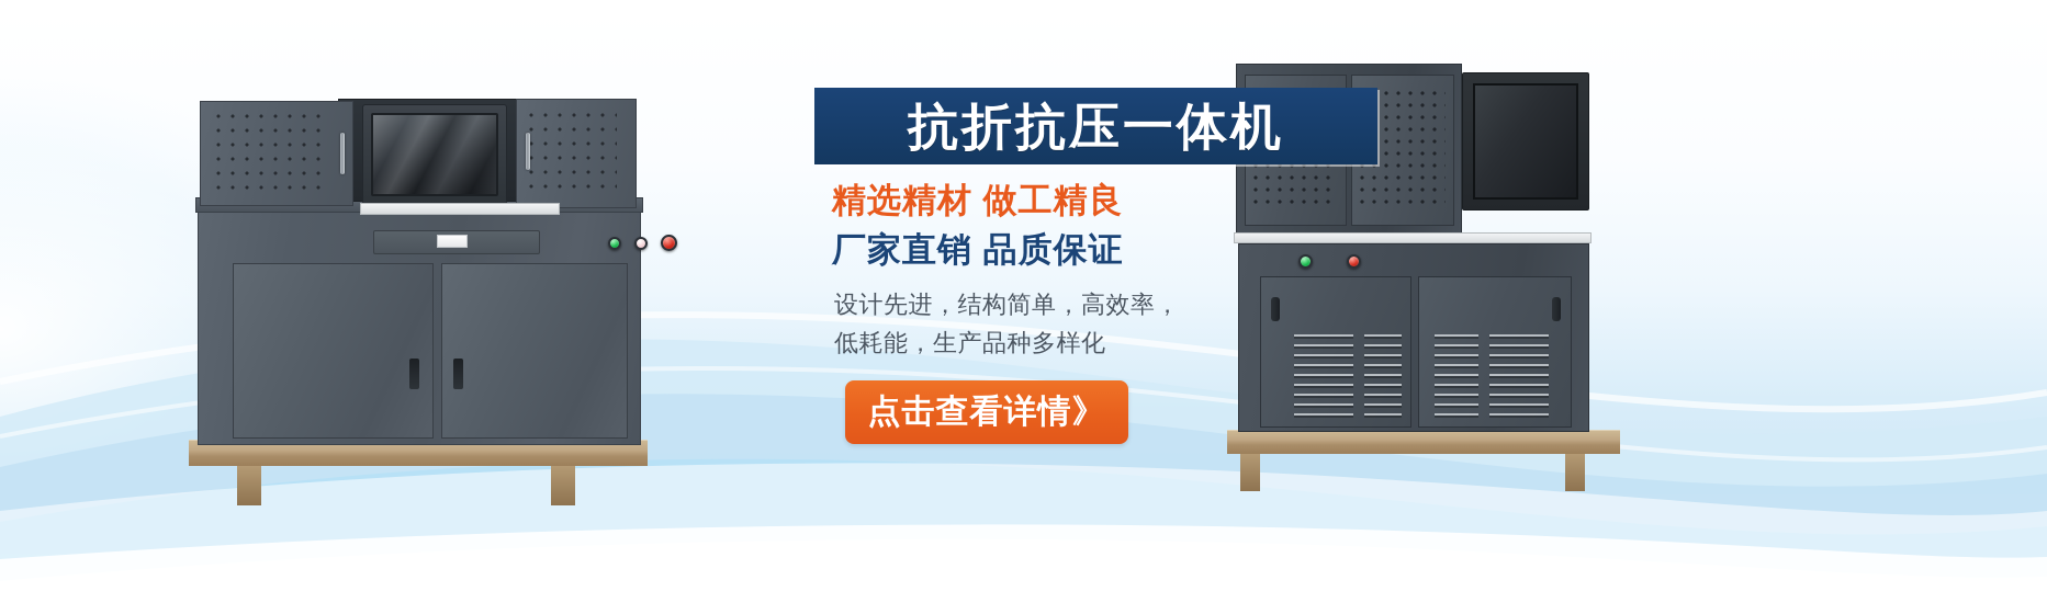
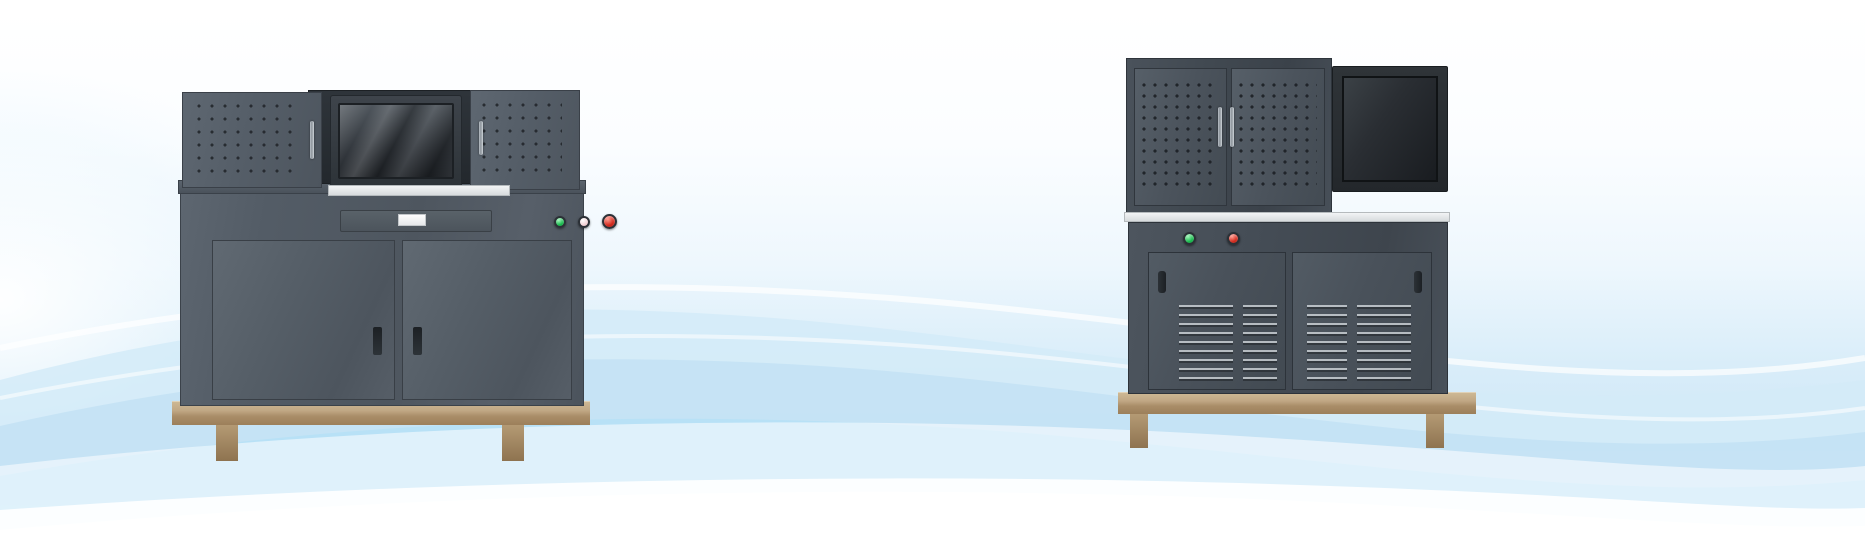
- 抗折抗压一体机
- 精选精材 做工精良
- 厂家直销 品质保证
- 设计先进，结构简单，高效率，
- 低耗能，生产品种多样化
- 点击查看详情》
